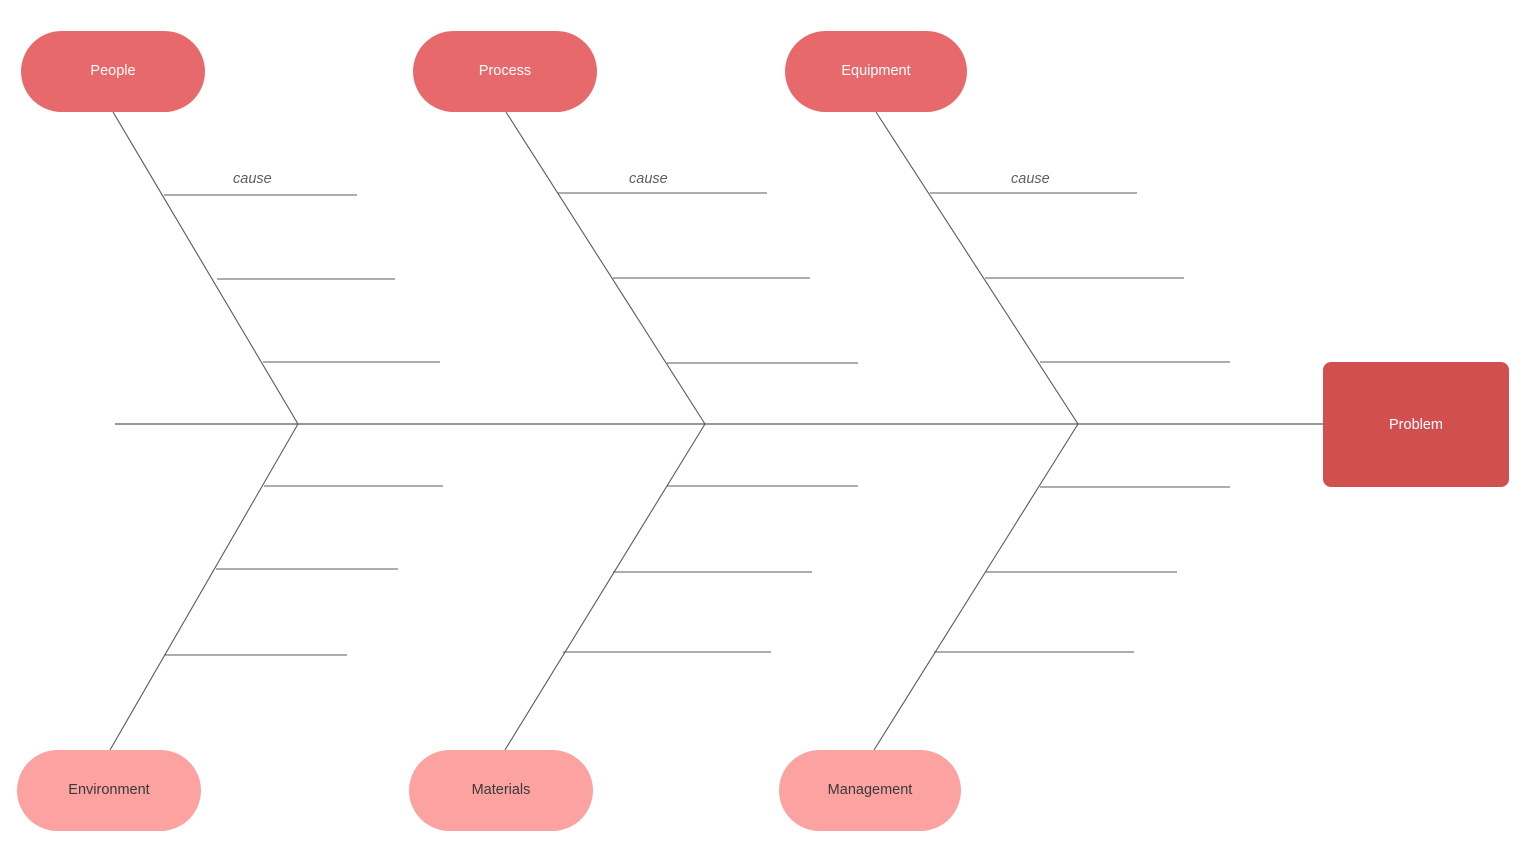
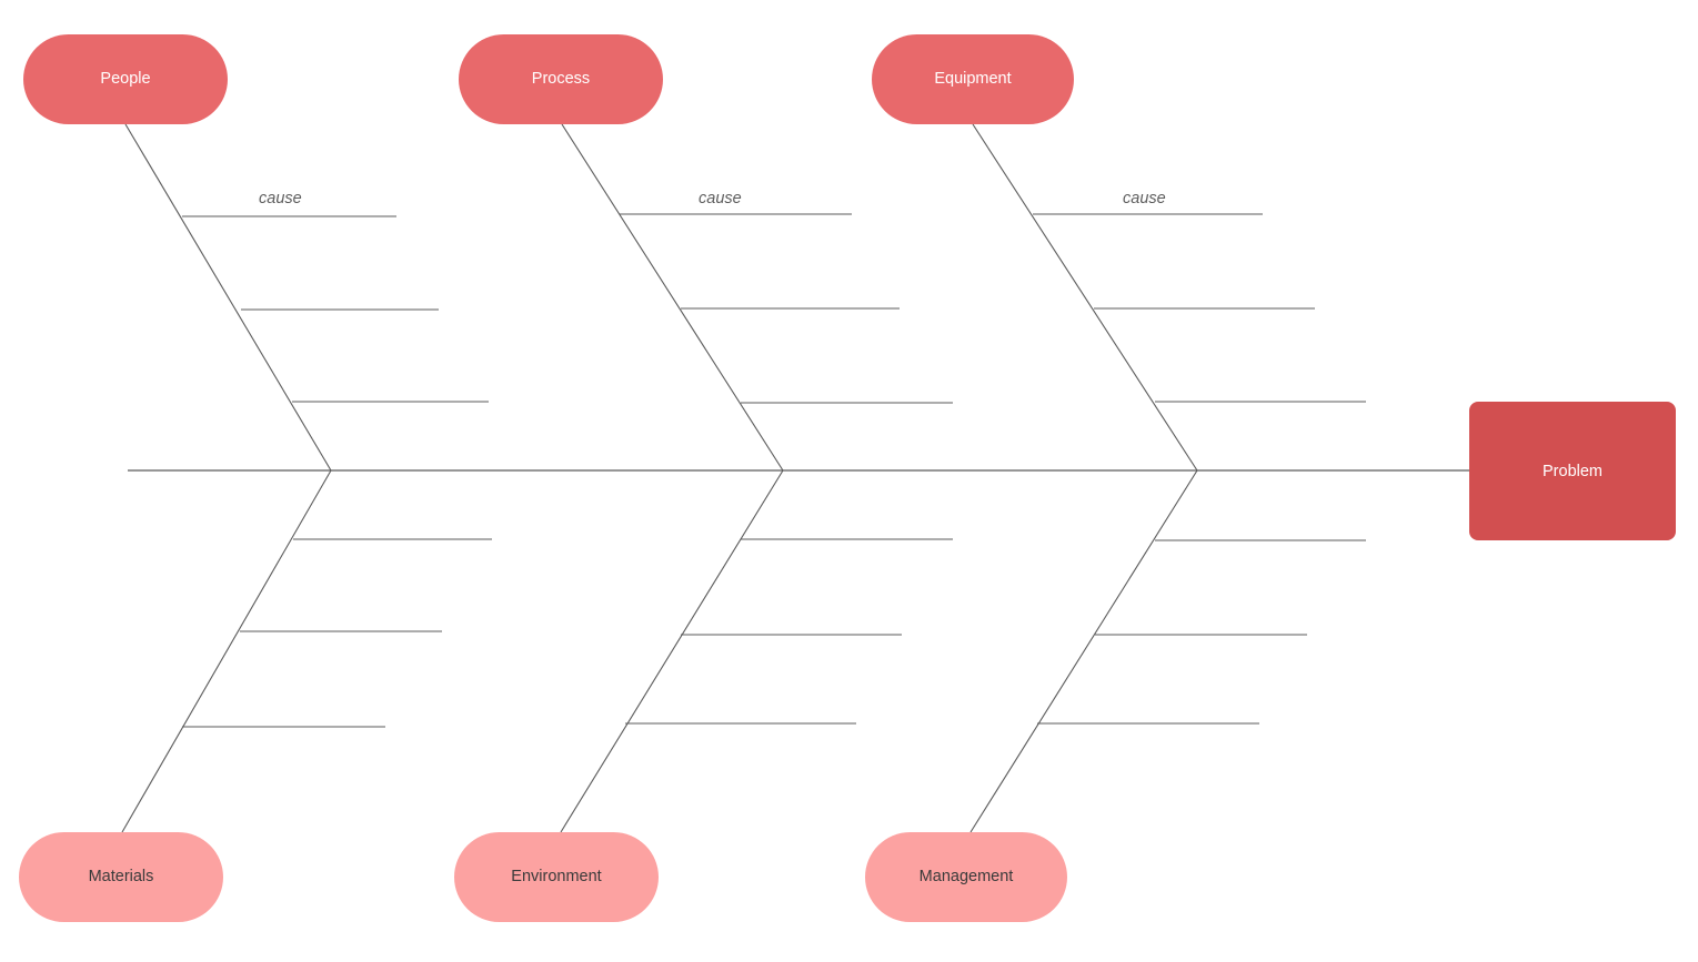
  People
- Environment
+ Materials
  cause
  Process
- Materials
+ Environment
  cause
  Equipment
  Management
  cause
  Problem
